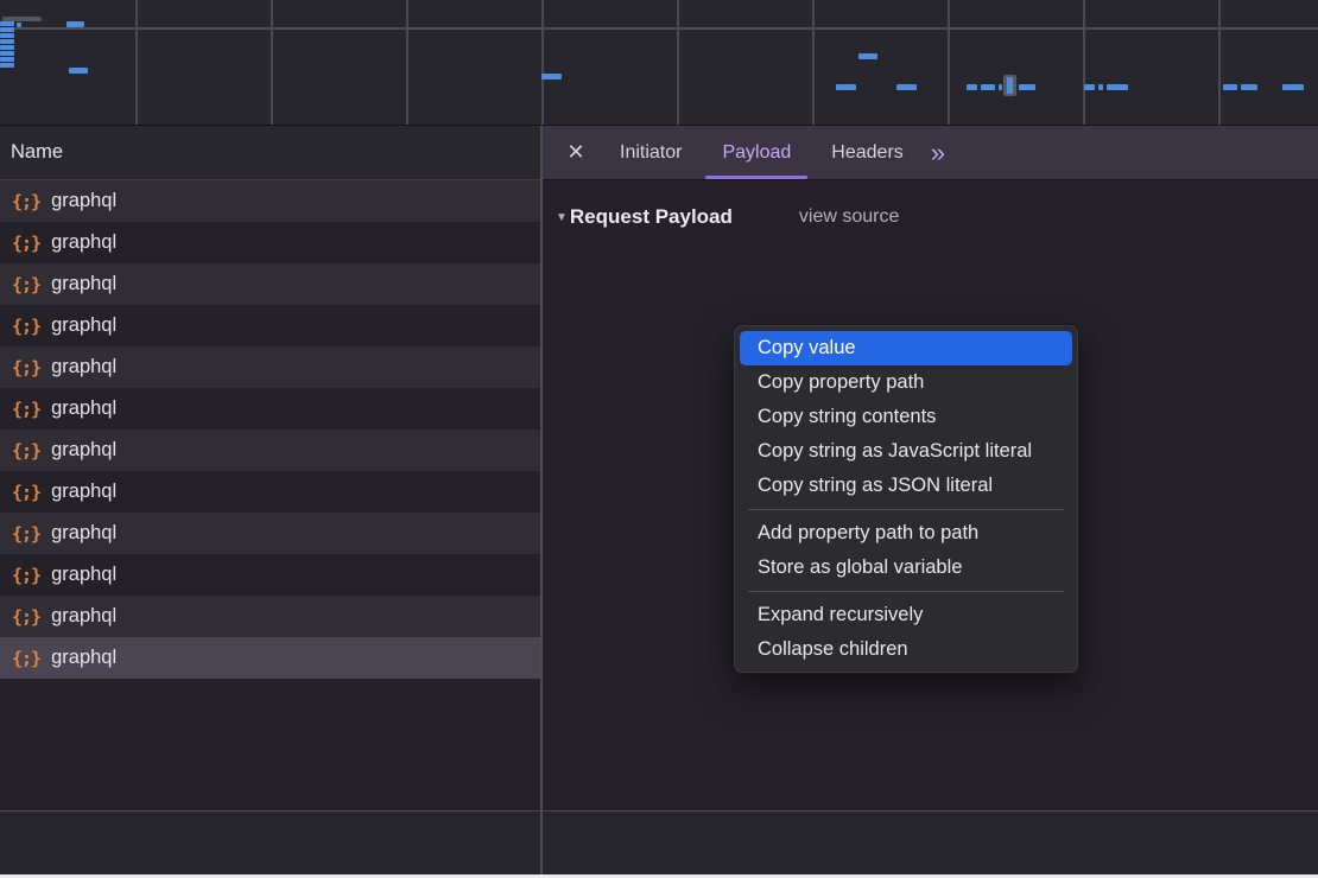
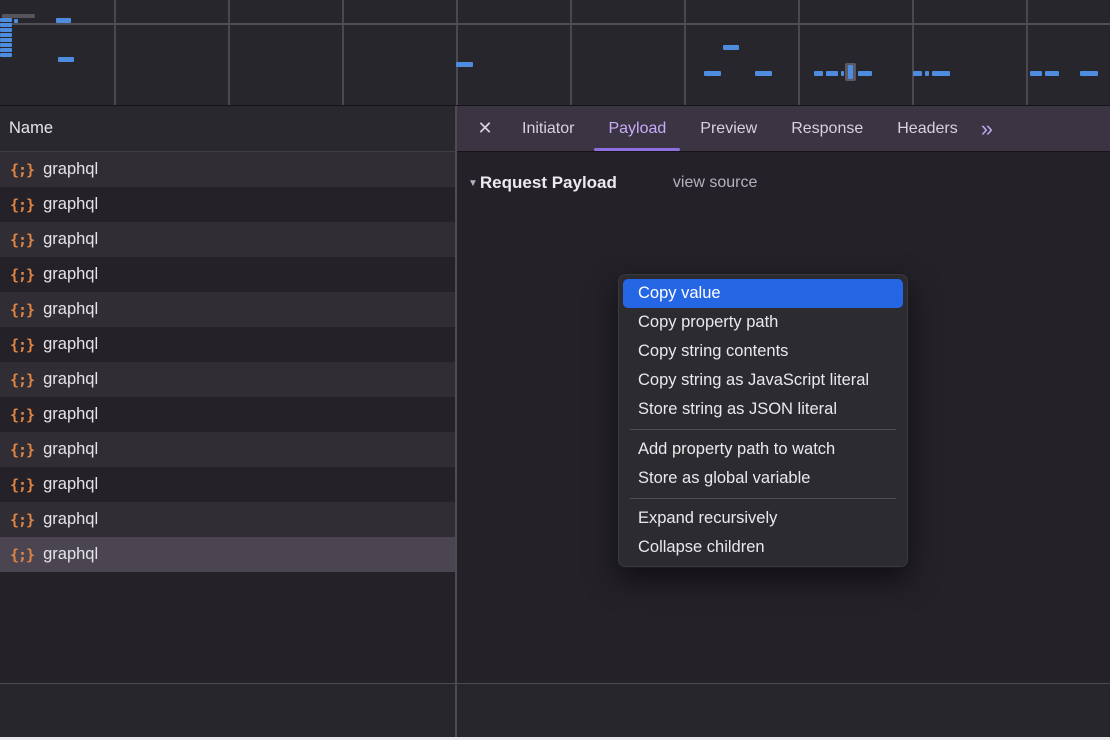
  Name
  {;}
  graphql
  {;}
  graphql
  {;}
  graphql
  {;}
  graphql
  {;}
  graphql
  {;}
  graphql
  {;}
  graphql
  {;}
  graphql
  {;}
  graphql
  {;}
  graphql
  {;}
  graphql
  {;}
  graphql
  ✕
  Initiator
  Payload
+ Preview
+ Response
  Headers
  »
  ▼
  Request Payload
  view source
  Copy value
  Copy property path
  Copy string contents
  Copy string as JavaScript literal
- Copy string as JSON literal
+ Store string as JSON literal
- Add property path to path
+ Add property path to watch
  Store as global variable
  Expand recursively
  Collapse children
